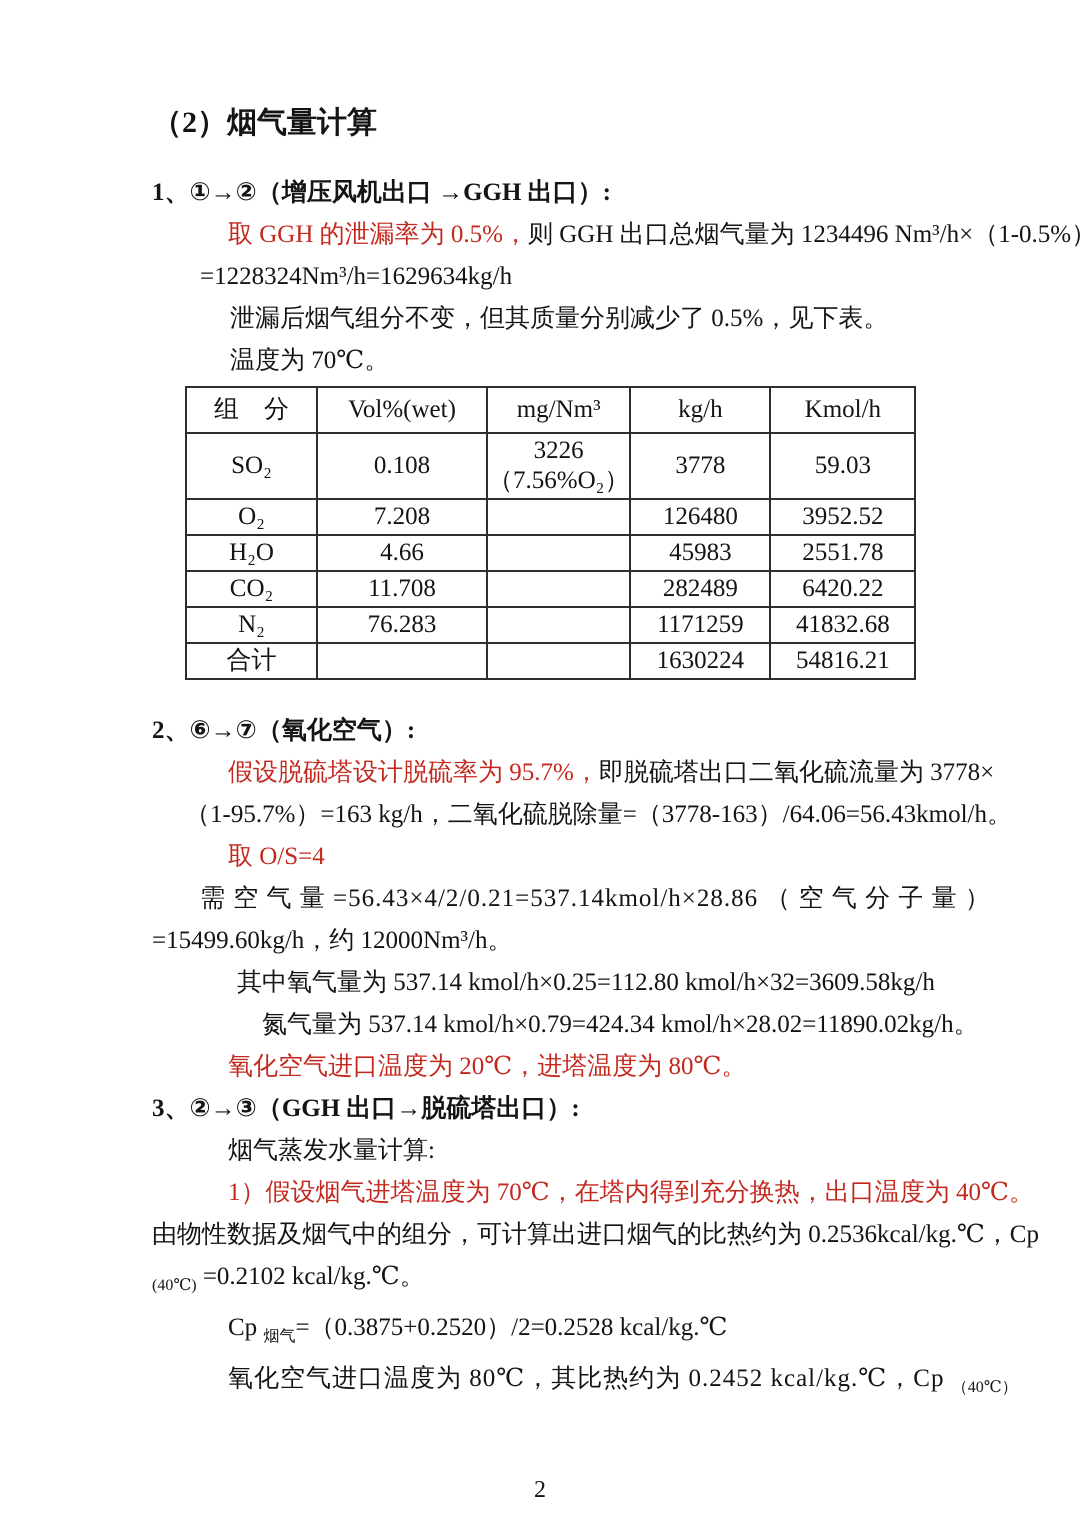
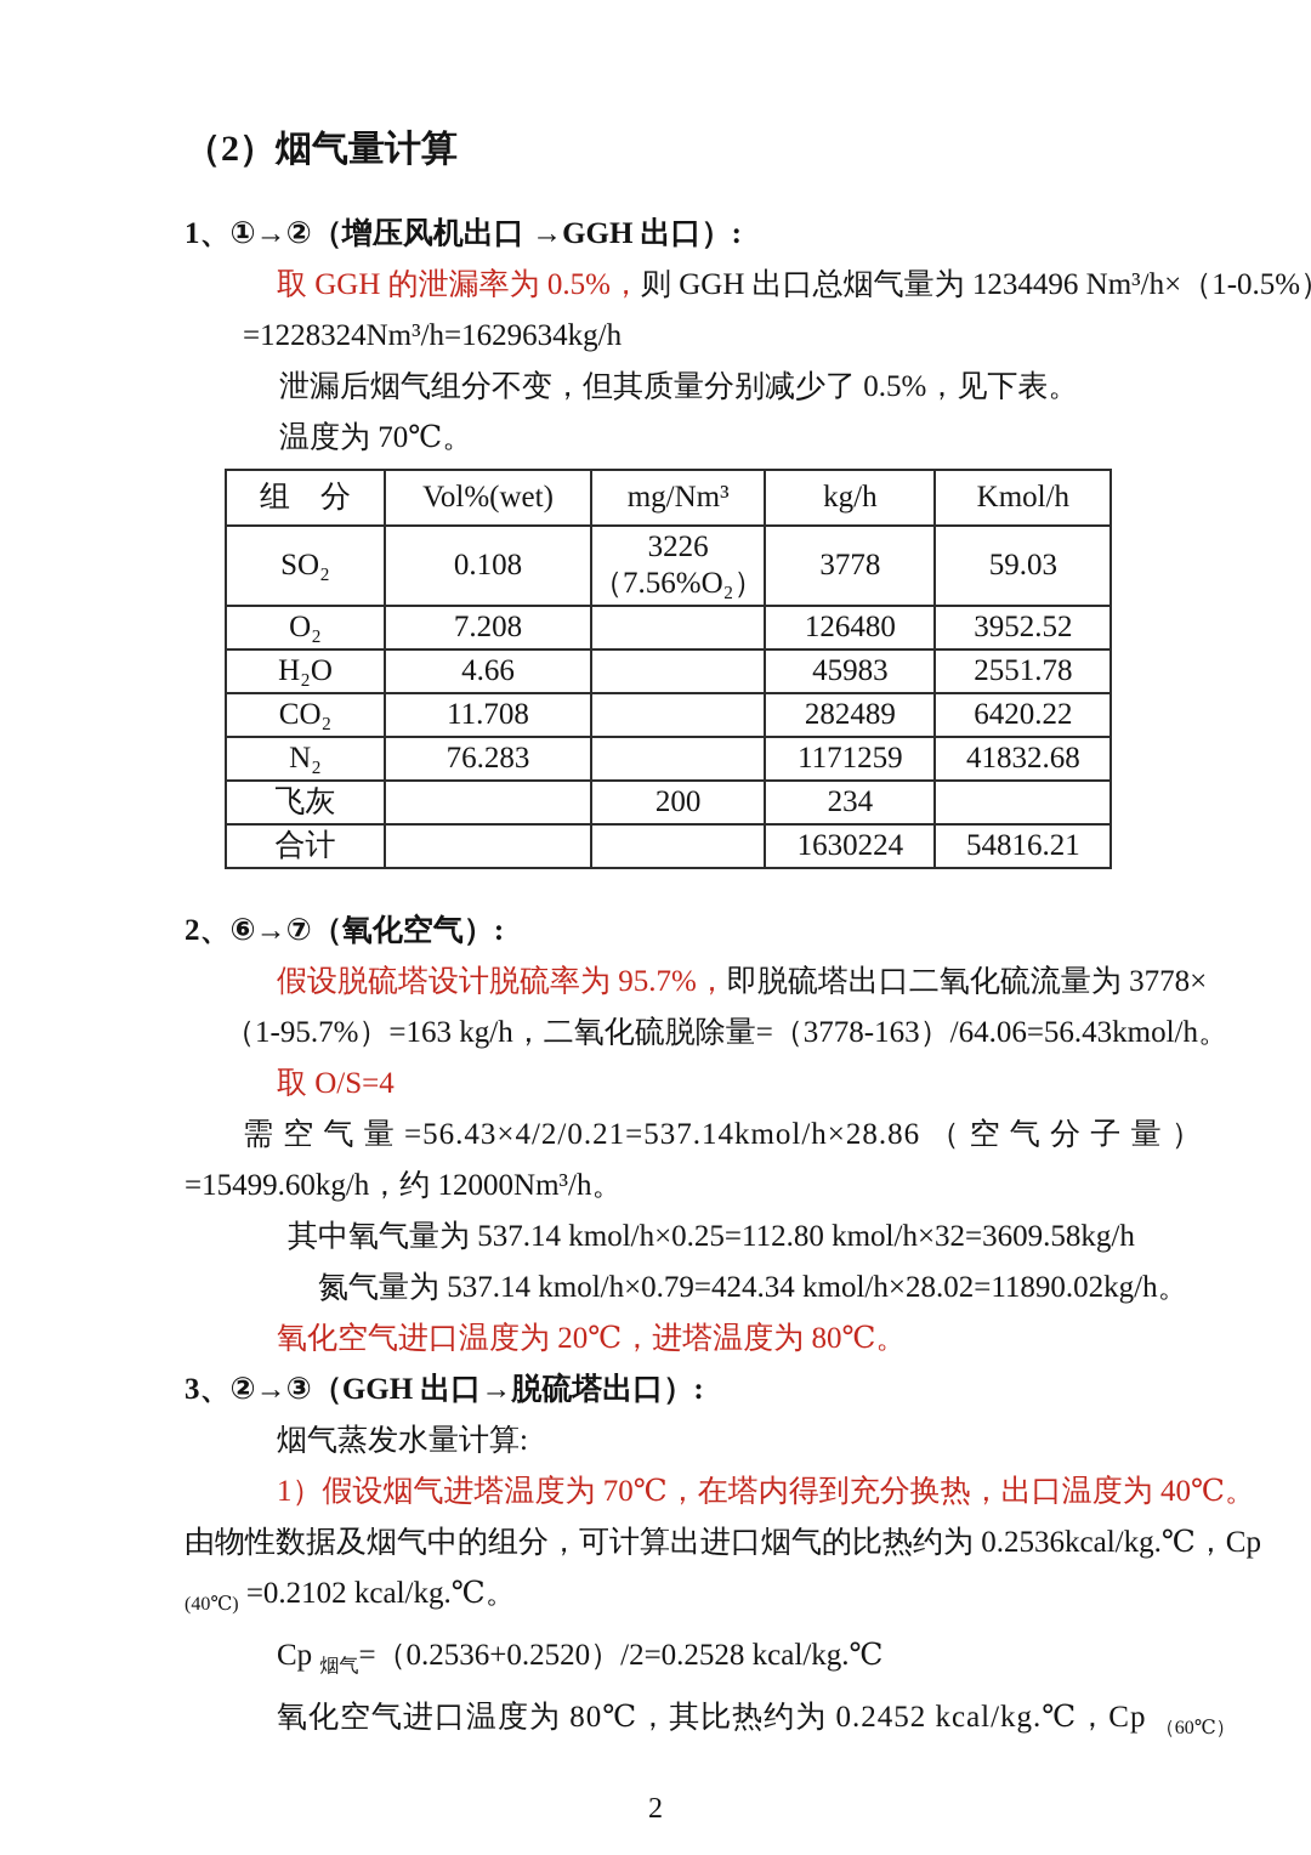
  （2）烟气量计算
  1、①→②（增压风机出口 →GGH 出口）:
  取 GGH 的泄漏率为 0.5%，则 GGH 出口总烟气量为 1234496 Nm³/h×（1-0.5%
  =1228324Nm³/h=1629634kg/h
  泄漏后烟气组分不变，但其质量分别减少了 0.5%，见下表。
  温度为 70℃。
  组 分	Vol%(wet)	mg/Nm³	kg/h	Kmol/h
  SO₂	0.108	3226 （7.56%O₂）	3778	59.03
  O₂	7.208		126480	3952.52
  H₂O	4.66		45983	2551.78
  CO₂	11.708		282489	6420.22
  N₂	76.283		1171259	41832.68
+ 飞灰		200	234
  合计			1630224	54816.21
  2、⑥→⑦（氧化空气）:
  假设脱硫塔设计脱硫率为 95.7%，即脱硫塔出口二氧化硫流量为 3778×
  （1-95.7%）=163 kg/h，二氧化硫脱除量=（3778-163）/64.06=56.43kmol/h。
  取 O/S=4
  需 空 气 量 =56.43×4/2/0.21=537.14kmol/h×28.86 （ 空 气 分 子 量 ）
  =15499.60kg/h，约 12000Nm³/h。
  其中氧气量为 537.14 kmol/h×0.25=112.80 kmol/h×32=3609.58kg/h
  氮气量为 537.14 kmol/h×0.79=424.34 kmol/h×28.02=11890.02kg/h。
  氧化空气进口温度为 20℃，进塔温度为 80℃。
  3、②→③（GGH 出口→脱硫塔出口）:
  烟气蒸发水量计算:
  1）假设烟气进塔温度为 70℃，在塔内得到充分换热，出口温度为 40℃。
  由物性数据及烟气中的组分，可计算出进口烟气的比热约为 0.2536kcal/kg.℃，Cp
  (40℃) =0.2102 kcal/kg.℃。
- Cp 烟气=（0.3875+0.2520）/2=0.2528 kcal/kg.℃
+ Cp 烟气=（0.2536+0.2520）/2=0.2528 kcal/kg.℃
- 氧化空气进口温度为 80℃，其比热约为 0.2452 kcal/kg.℃，Cp （40℃）
+ 氧化空气进口温度为 80℃，其比热约为 0.2452 kcal/kg.℃，Cp （60℃）
  2
